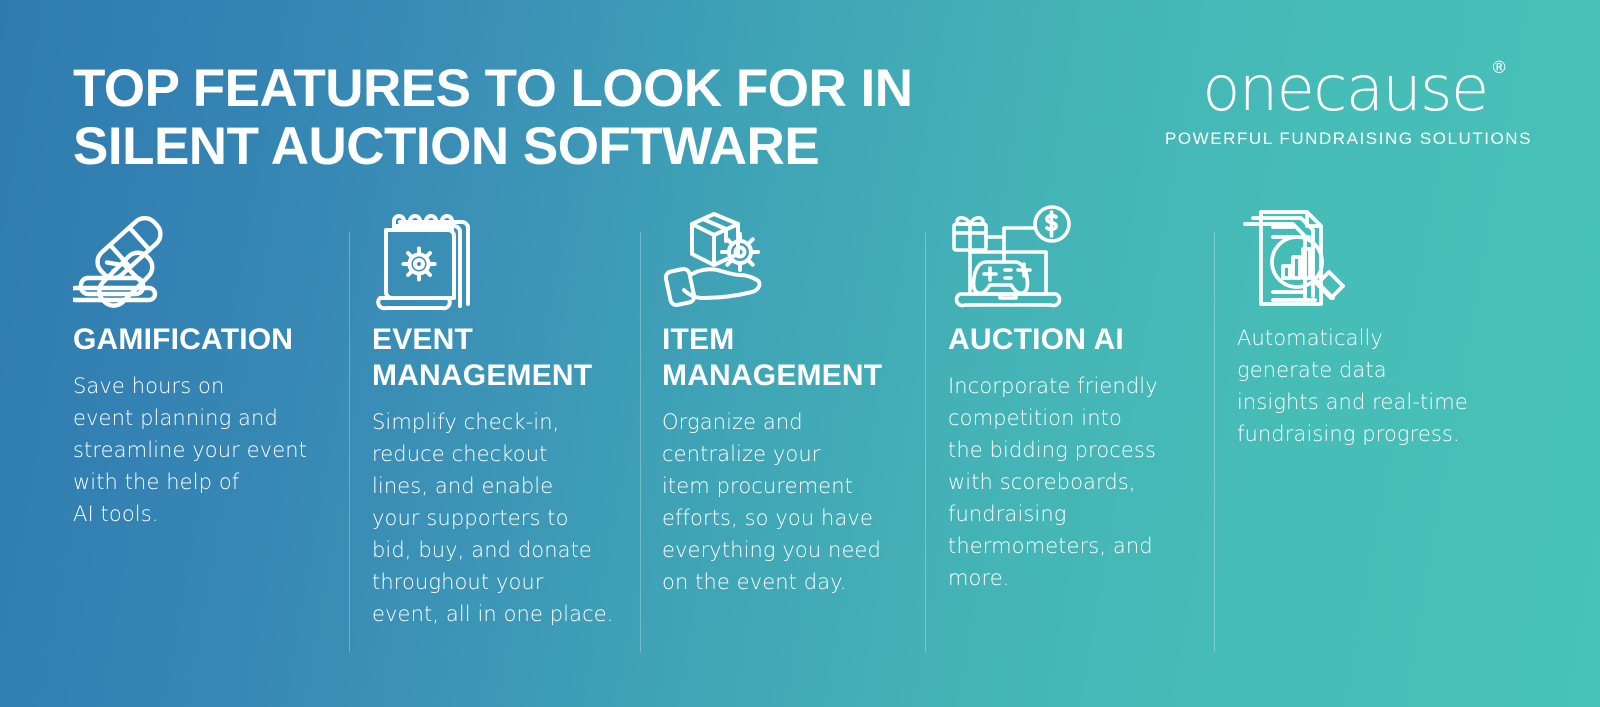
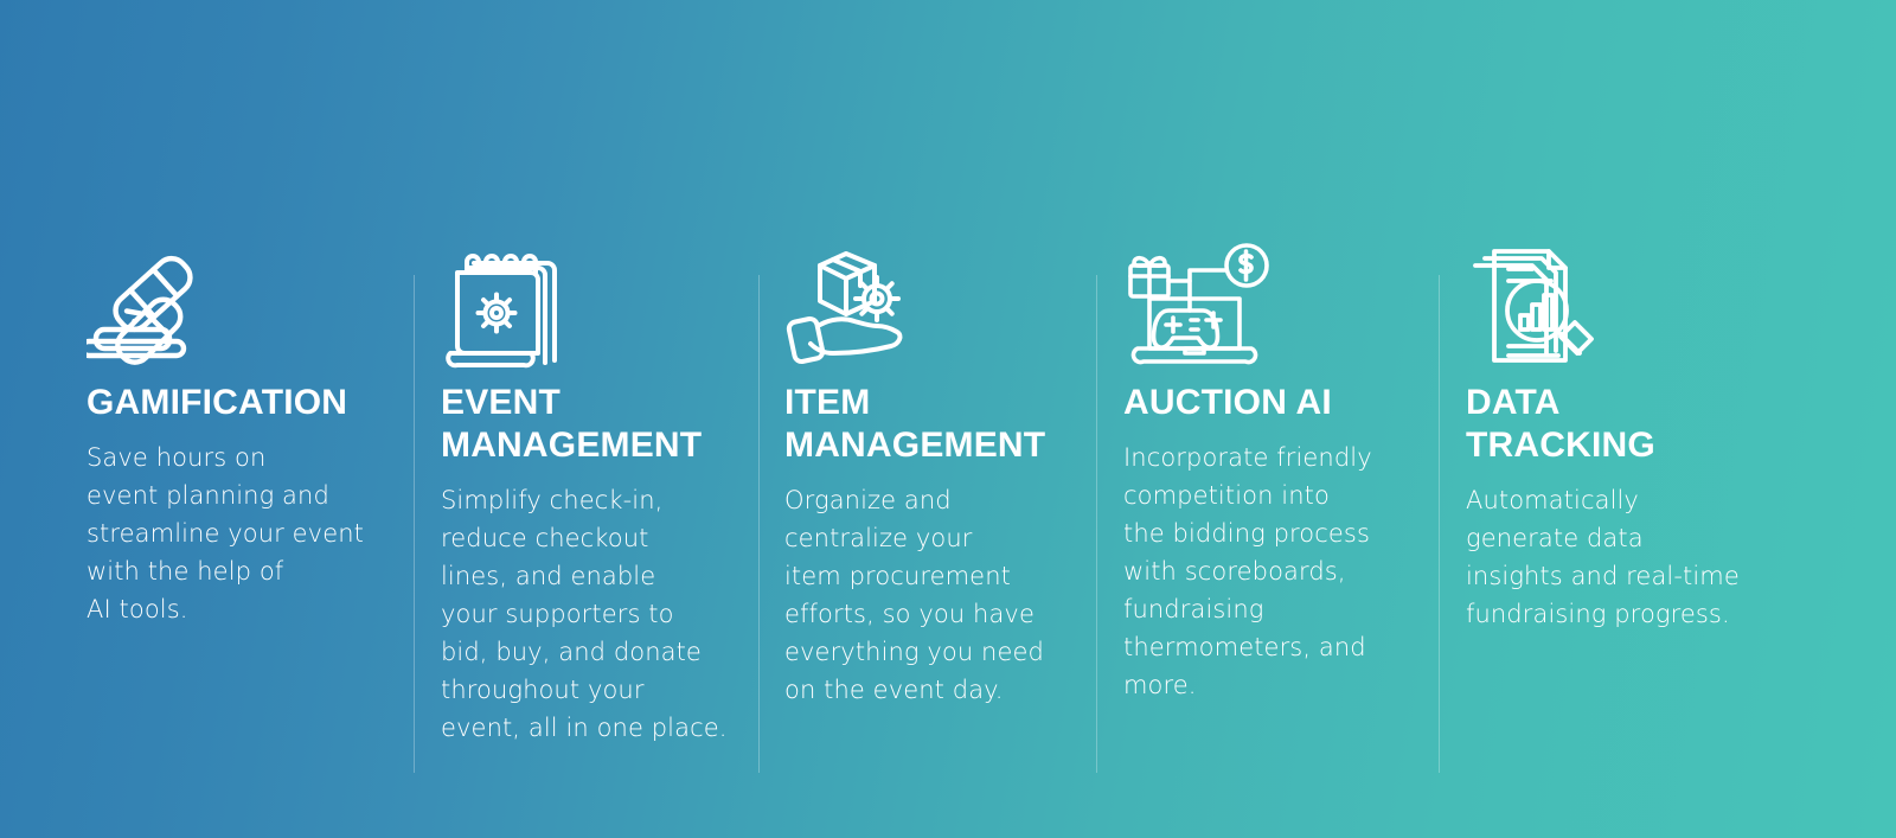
- TOP FEATURES TO LOOK FOR IN
- SILENT AUCTION SOFTWARE
- onecause
- ®
- POWERFUL FUNDRAISING SOLUTIONS
  GAMIFICATION
  Save hours on
  event planning and
  streamline your event
  with the help of
  AI tools.
  EVENT
  MANAGEMENT
  Simplify check-in,
  reduce checkout
  lines, and enable
  your supporters to
  bid, buy, and donate
  throughout your
  event, all in one place.
  ITEM
  MANAGEMENT
  Organize and
  centralize your
  item procurement
  efforts, so you have
  everything you need
  on the event day.
  AUCTION AI
  Incorporate friendly
  competition into
  the bidding process
  with scoreboards,
  fundraising
  thermometers, and
  more.
+ DATA
+ TRACKING
  Automatically
  generate data
  insights and real-time
  fundraising progress.
